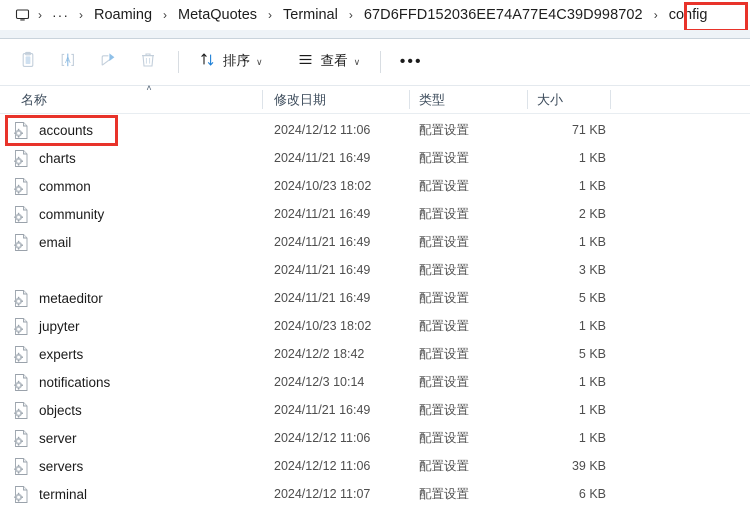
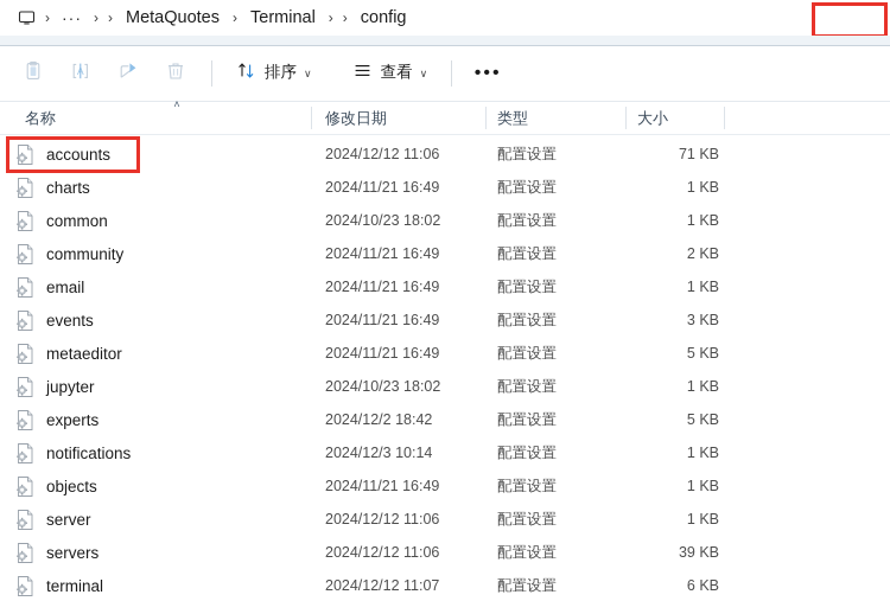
  ›
  ···
  ›
- Roaming
  ›
  MetaQuotes
  ›
  Terminal
  ›
- 67D6FFD152036EE74A77E4C39D998702
  ›
  config
  排序
  ∨
  查看
  ∨
  •••
  名称
  修改日期
  类型
  大小
  ˄
  accounts
  2024/12/12 11:06
  配置设置
  71 KB
  charts
  2024/11/21 16:49
  配置设置
  1 KB
  common
  2024/10/23 18:02
  配置设置
  1 KB
  community
  2024/11/21 16:49
  配置设置
  2 KB
  email
  2024/11/21 16:49
  配置设置
  1 KB
+ events
  2024/11/21 16:49
  配置设置
  3 KB
  metaeditor
  2024/11/21 16:49
  配置设置
  5 KB
  jupyter
  2024/10/23 18:02
  配置设置
  1 KB
  experts
  2024/12/2 18:42
  配置设置
  5 KB
  notifications
  2024/12/3 10:14
  配置设置
  1 KB
  objects
  2024/11/21 16:49
  配置设置
  1 KB
  server
  2024/12/12 11:06
  配置设置
  1 KB
  servers
  2024/12/12 11:06
  配置设置
  39 KB
  terminal
  2024/12/12 11:07
  配置设置
  6 KB
